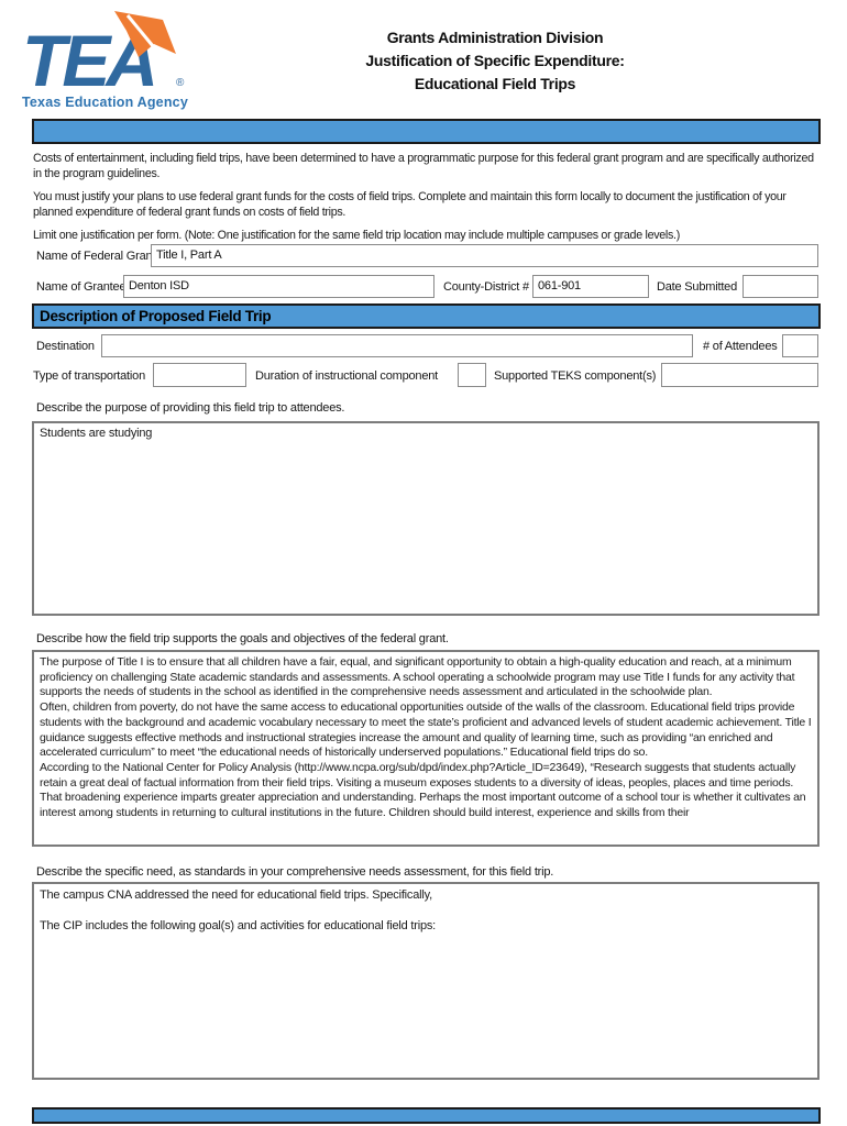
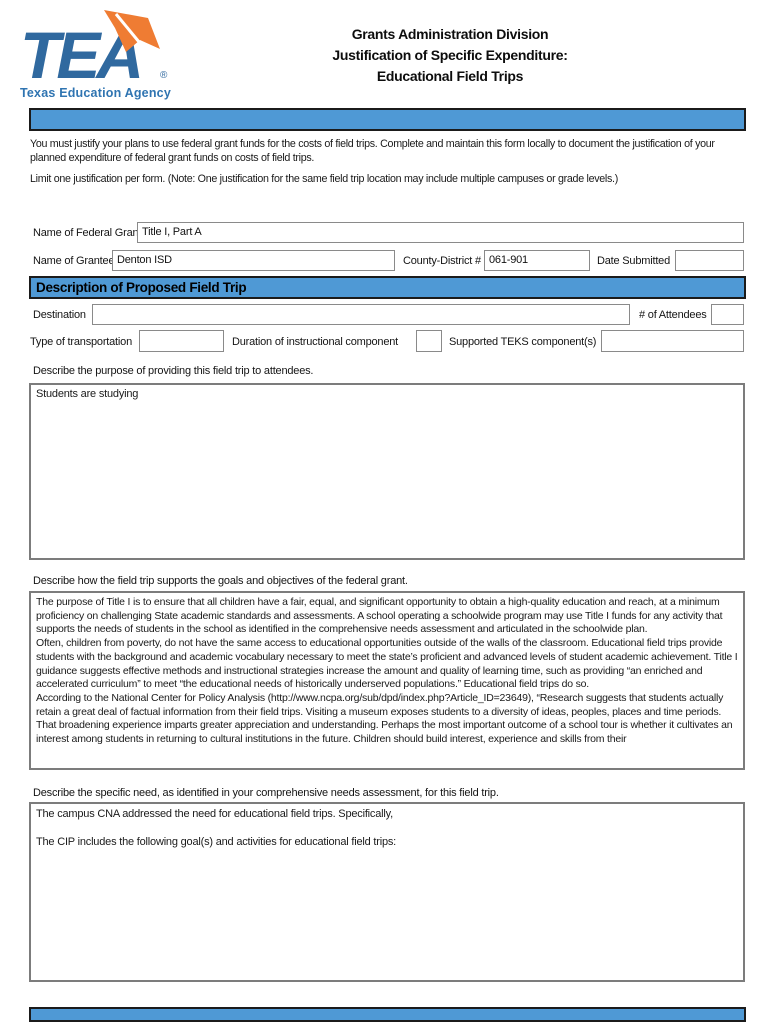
  TEA
  ®
  Texas Education Agency
  Grants Administration Division
  Justification of Specific Expenditure:
  Educational Field Trips
- Costs of entertainment, including field trips, have been determined to have a programmatic purpose for this federal grant program and are specifically authorized in the program guidelines.
  You must justify your plans to use federal grant funds for the costs of field trips. Complete and maintain this form locally to document the justification of your planned expenditure of federal grant funds on costs of field trips.
  Limit one justification per form. (Note: One justification for the same field trip location may include multiple campuses or grade levels.)
  Name of Federal Gran
  Title I, Part A
  Name of Grante
  Denton ISD
  County-District #
  061-901
  Date Submitted
  Description of Proposed Field Trip
  Destination
  # of Attendees
  Type of transportation
  Duration of instructional component
  Supported TEKS component(s)
  Describe the purpose of providing this field trip to attendees.
  Students are studying
  Describe how the field trip supports the goals and objectives of the federal grant.
  The purpose of Title I is to ensure that all children have a fair, equal, and significant opportunity to obtain a high-quality education and reach, at a minimum proficiency on challenging State academic standards and assessments. A school operating a schoolwide program may use Title I funds for any activity that supports the needs of students in the school as identified in the comprehensive needs assessment and articulated in the schoolwide plan.
  Often, children from poverty, do not have the same access to educational opportunities outside of the walls of the classroom. Educational field trips provide students with the background and academic vocabulary necessary to meet the state’s proficient and advanced levels of student academic achievement. Title I guidance suggests effective methods and instructional strategies increase the amount and quality of learning time, such as providing “an enriched and accelerated curriculum” to meet “the educational needs of historically underserved populations.” Educational field trips do so.
  According to the National Center for Policy Analysis (http://www.ncpa.org/sub/dpd/index.php?Article_ID=23649), “Research suggests that students actually retain a great deal of factual information from their field trips. Visiting a museum exposes students to a diversity of ideas, peoples, places and time periods. That broadening experience imparts greater appreciation and understanding. Perhaps the most important outcome of a school tour is whether it cultivates an interest among students in returning to cultural institutions in the future. Children should build interest, experience and skills from their
- Describe the specific need, as standards in your comprehensive needs assessment, for this field trip.
+ Describe the specific need, as identified in your comprehensive needs assessment, for this field trip.
  The campus CNA addressed the need for educational field trips. Specifically,
  The CIP includes the following goal(s) and activities for educational field trips:
